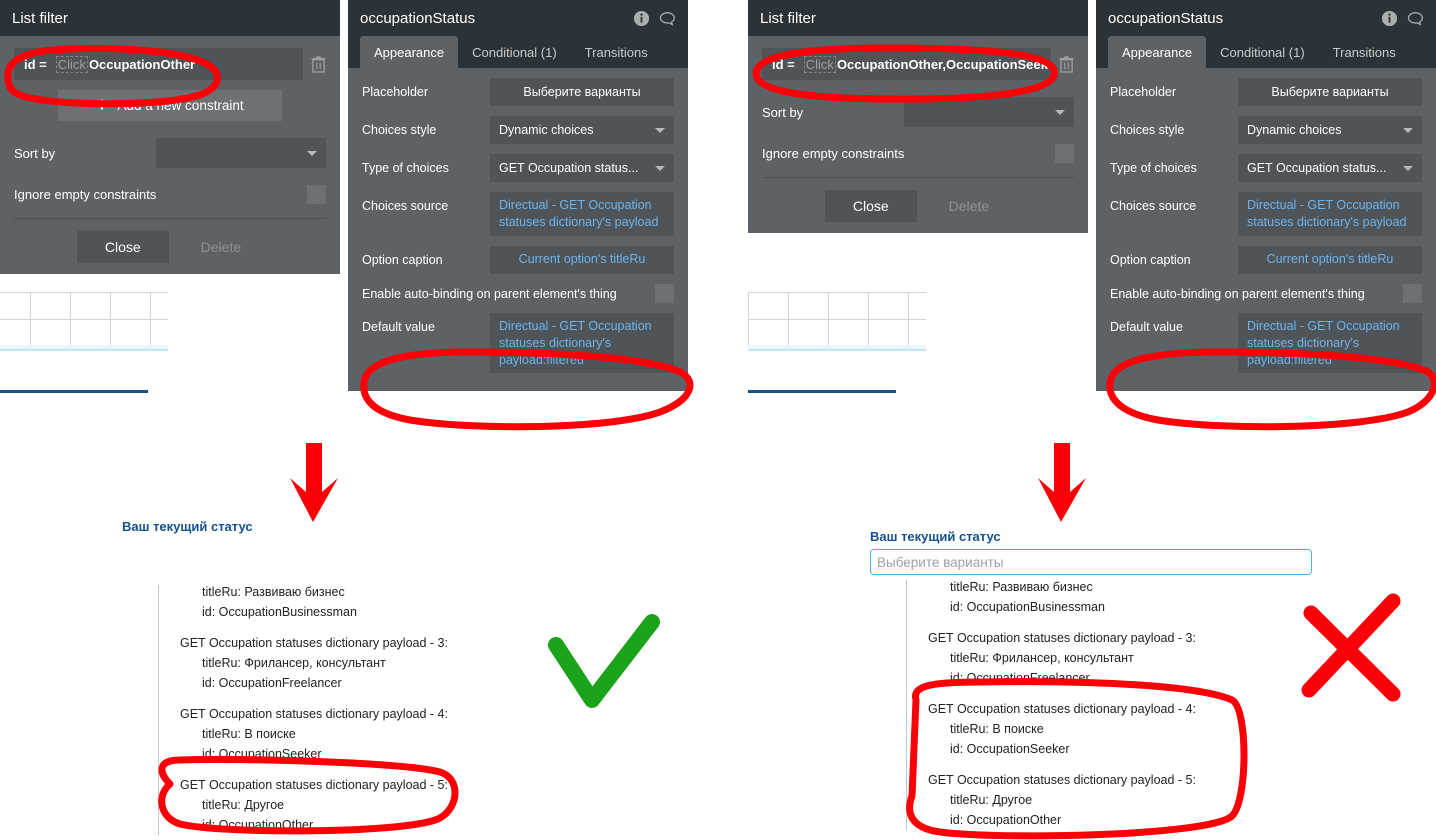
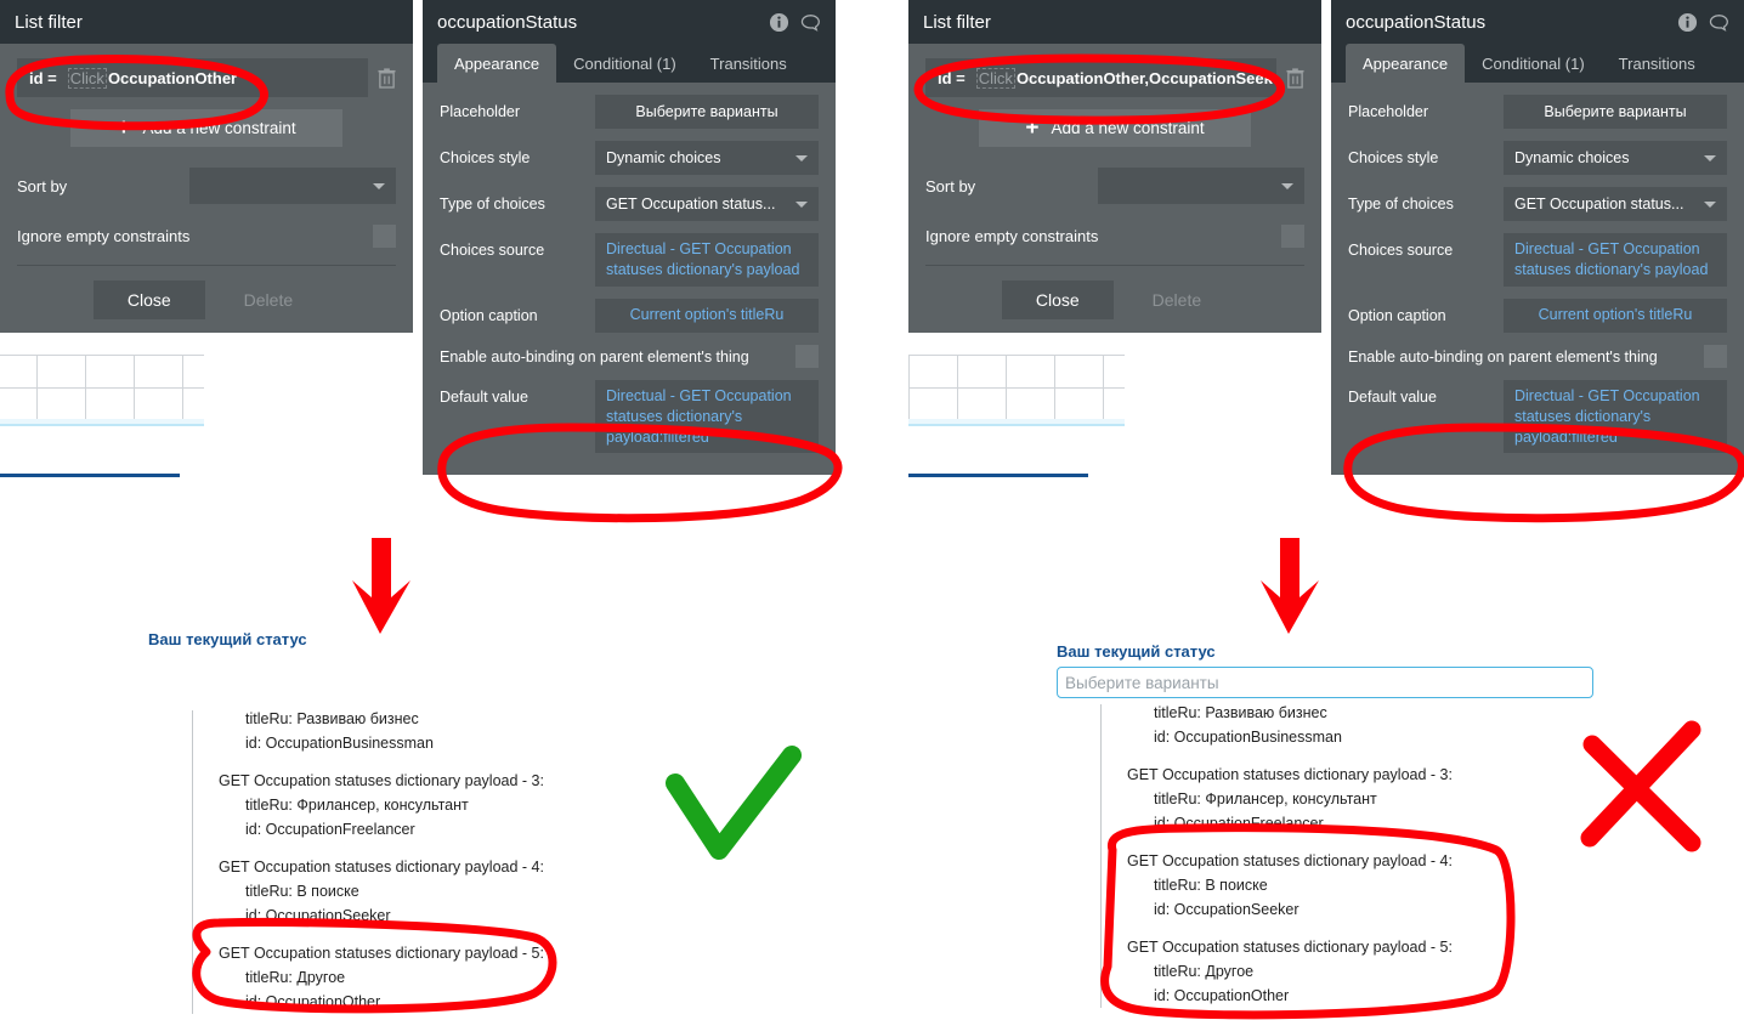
  List filter
  id =
  Click
  OccupationOther
  new constraint
  Sort by
  Ignore empty constraints
  Close
  Delete
  occupationStatus
  Appearance
  Conditional (1)
  Transitions
  Placeholder
  Выберите варианты
  Choices style
  Dynamic choices
  Type of choices
  GET Occupation status...
  Choices source
  Directual - GET Occupation statuses dictionary's payload
  Option caption
  Current option's titleRu
  Enable auto-binding on parent element's thing
  Default value
  Directual - GET Occupation statuses dictionary's payload:filtered
  List filter
  id =
  Click
  OccupationOther,OccupationSee
+ +
+ Add a new constraint
  Sort by
  Ignore empty constraints
  Close
  Delete
  occupationStatus
  Appearance
  Conditional (1)
  Transitions
  Placeholder
  Выберите варианты
  Choices style
  Dynamic choices
  Type of choices
  GET Occupation status...
  Choices source
  Directual - GET Occupation statuses dictionary's payload
  Option caption
  Current option's titleRu
  Enable auto-binding on parent element's thing
  Default value
  Directual - GET Occupation statuses dictionary's payload:filtered
  Ваш текущий статус
  titleRu: Развиваю бизнес
  id: OccupationBusinessman
  GET Occupation statuses dictionary payload - 3:
  titleRu: Фрилансер, консультант
  id: OccupationFreelancer
  GET Occupation statuses dictionary payload - 4:
  titleRu: В поиске
  id: OccupationSeeker
  GET Occupation statuses dictionary payload - 5:
  titleRu: Другое
  OccupationOther
  Ваш текущий статус
  Выберите варианты
  titleRu: Развиваю бизнес
  id: OccupationBusinessman
  GET Occupation statuses dictionary payload - 3:
  titleRu: Фрилансер, консультант
  id: OccupationFreelancer
  GET Occupation statuses dictionary payload - 4:
  titleRu: В поиске
  id: OccupationSeeker
  GET Occupation statuses dictionary payload - 5:
  titleRu: Другое
  id: OccupationOther
